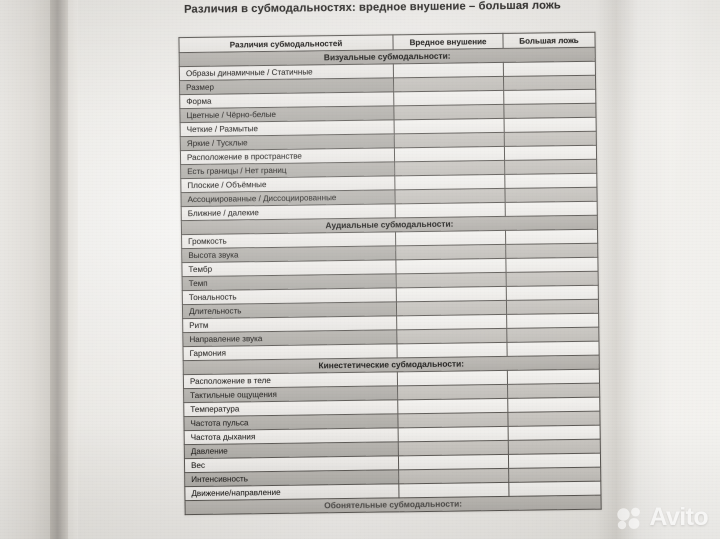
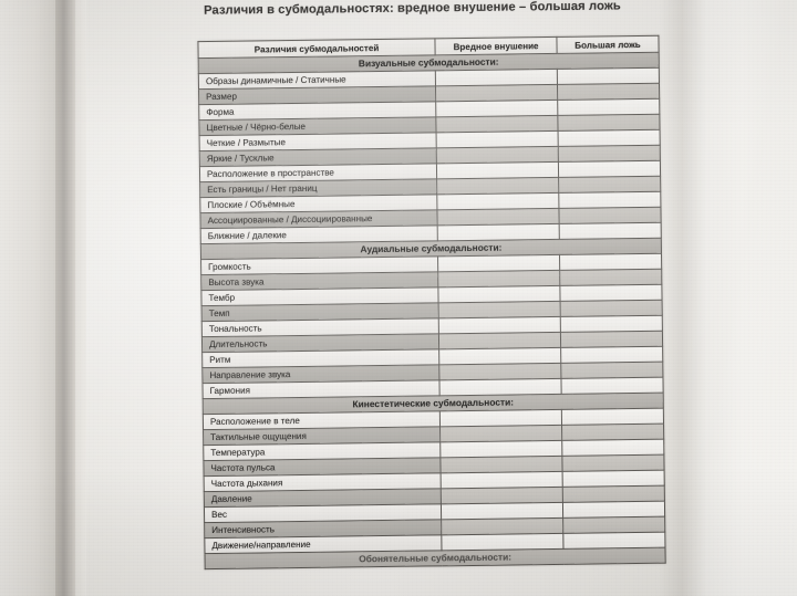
- Avito
